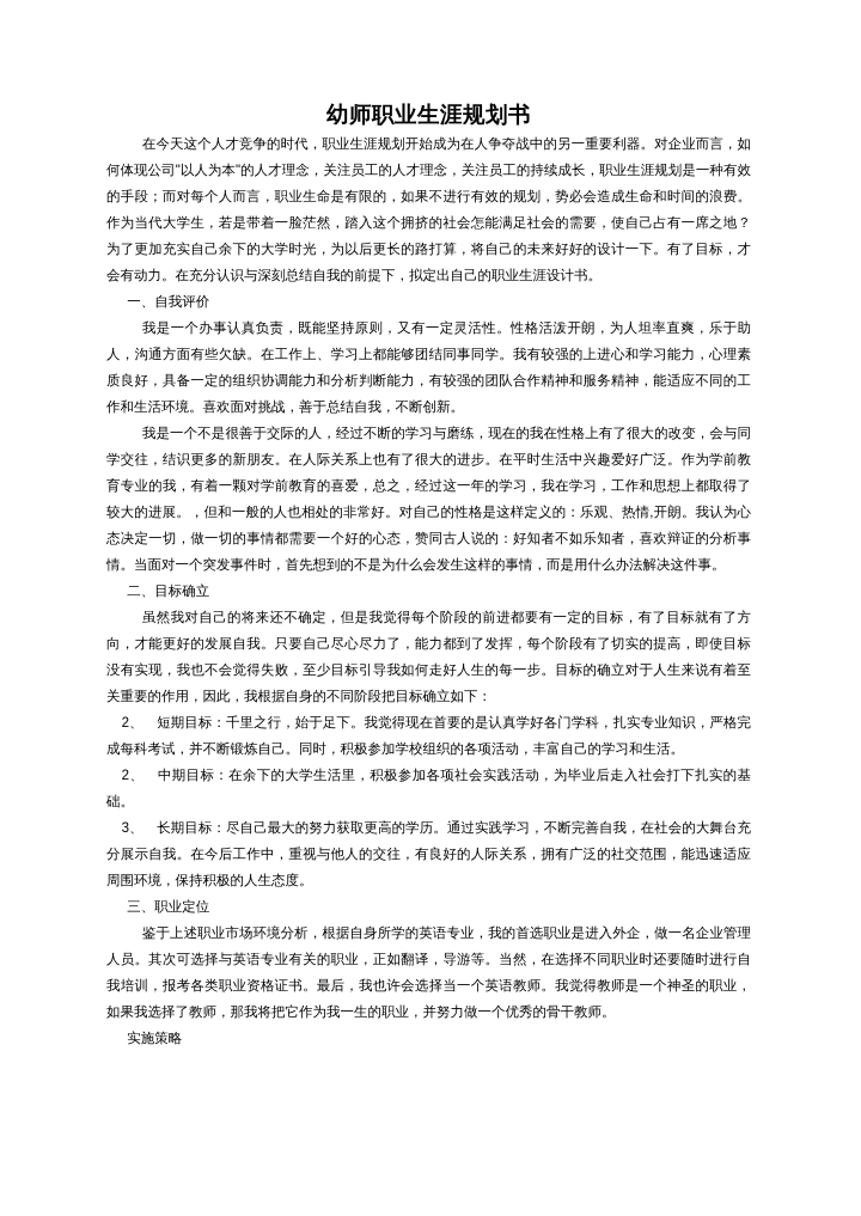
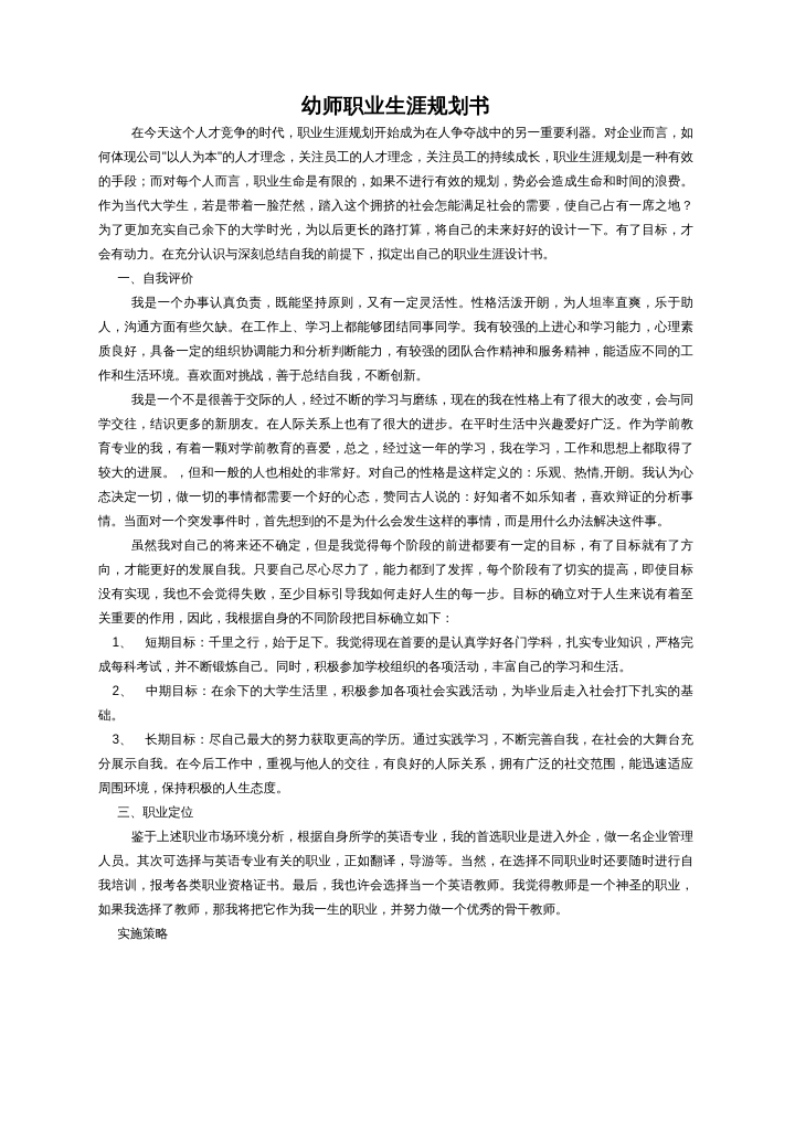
  幼师职业生涯规划书
  在今天这个人才竞争的时代，职业生涯规划开始成为在人争夺战中的另一重要利器。对企业而言，如何体现公司"以人为本"的人才理念，关注员工的人才理念，关注员工的持续成长，职业生涯规划是一种有效的手段；而对每个人而言，职业生命是有限的，如果不进行有效的规划，势必会造成生命和时间的浪费。作为当代大学生，若是带着一脸茫然，踏入这个拥挤的社会怎能满足社会的需要，使自己占有一席之地？为了更加充实自己余下的大学时光，为以后更长的路打算，将自己的未来好好的设计一下。有了目标，才会有动力。在充分认识与深刻总结自我的前提下，拟定出自己的职业生涯设计书。
  一、自我评价
  我是一个办事认真负责，既能坚持原则，又有一定灵活性。性格活泼开朗，为人坦率直爽，乐于助人，沟通方面有些欠缺。在工作上、学习上都能够团结同事同学。我有较强的上进心和学习能力，心理素质良好，具备一定的组织协调能力和分析判断能力，有较强的团队合作精神和服务精神，能适应不同的工作和生活环境。喜欢面对挑战，善于总结自我，不断创新。
  我是一个不是很善于交际的人，经过不断的学习与磨练，现在的我在性格上有了很大的改变，会与同学交往，结识更多的新朋友。在人际关系上也有了很大的进步。在平时生活中兴趣爱好广泛。作为学前教育专业的我，有着一颗对学前教育的喜爱，总之，经过这一年的学习，我在学习，工作和思想上都取得了较大的进展。，但和一般的人也相处的非常好。对自己的性格是这样定义的：乐观、热情,开朗。我认为心态决定一切，做一切的事情都需要一个好的心态，赞同古人说的：好知者不如乐知者，喜欢辩证的分析事情。当面对一个突发事件时，首先想到的不是为什么会发生这样的事情，而是用什么办法解决这件事。
- 二、目标确立
  虽然我对自己的将来还不确定，但是我觉得每个阶段的前进都要有一定的目标，有了目标就有了方向，才能更好的发展自我。只要自己尽心尽力了，能力都到了发挥，每个阶段有了切实的提高，即使目标没有实现，我也不会觉得失败，至少目标引导我如何走好人生的每一步。目标的确立对于人生来说有着至关重要的作用，因此，我根据自身的不同阶段把目标确立如下：
- 2、 短期目标：千里之行，始于足下。我觉得现在首要的是认真学好各门学科，扎实专业知识，严格完成每科考试，并不断锻炼自己。同时，积极参加学校组织的各项活动，丰富自己的学习和生活。
+ 1、 短期目标：千里之行，始于足下。我觉得现在首要的是认真学好各门学科，扎实专业知识，严格完成每科考试，并不断锻炼自己。同时，积极参加学校组织的各项活动，丰富自己的学习和生活。
  2、 中期目标：在余下的大学生活里，积极参加各项社会实践活动，为毕业后走入社会打下扎实的基础。
  3、 长期目标：尽自己最大的努力获取更高的学历。通过实践学习，不断完善自我，在社会的大舞台充分展示自我。在今后工作中，重视与他人的交往，有良好的人际关系，拥有广泛的社交范围，能迅速适应周围环境，保持积极的人生态度。
  三、职业定位
  鉴于上述职业市场环境分析，根据自身所学的英语专业，我的首选职业是进入外企，做一名企业管理人员。其次可选择与英语专业有关的职业，正如翻译，导游等。当然，在选择不同职业时还要随时进行自我培训，报考各类职业资格证书。最后，我也许会选择当一个英语教师。我觉得教师是一个神圣的职业，如果我选择了教师，那我将把它作为我一生的职业，并努力做一个优秀的骨干教师。
  实施策略
